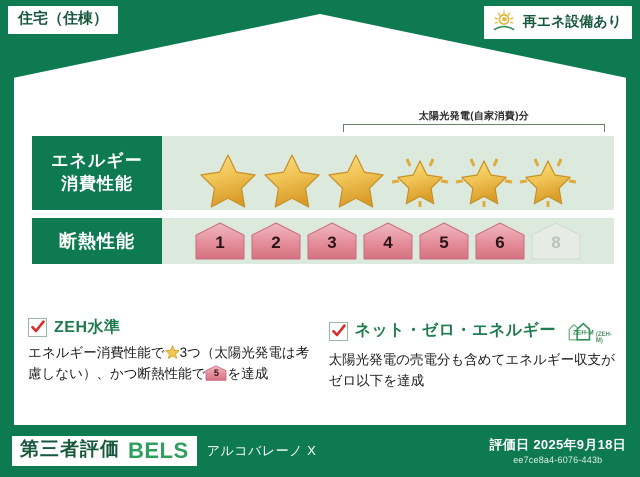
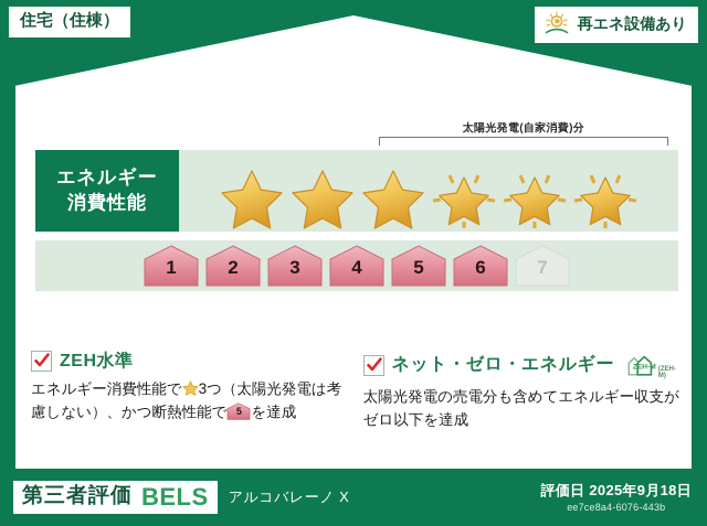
  住宅（住棟）
  再エネ設備あり
  エネルギー
  消費性能
  太陽光発電(自家消費)分
- 断熱性能
  1
  2
  3
  4
  5
  6
- 8
+ 7
  ZEH水準
  エネルギー消費性能で 3つ（太陽光発電は考慮しない）、かつ断熱性能で
  5
  を達成
  ネット・ゼロ・エネルギー
  太陽光発電の売電分も含めてエネルギー収支がゼロ以下を達成
  第三者評価
  BELS
  アルコバレーノ X
  評価日 2025年9月18日
  ee7ce8a4-6076-443b
